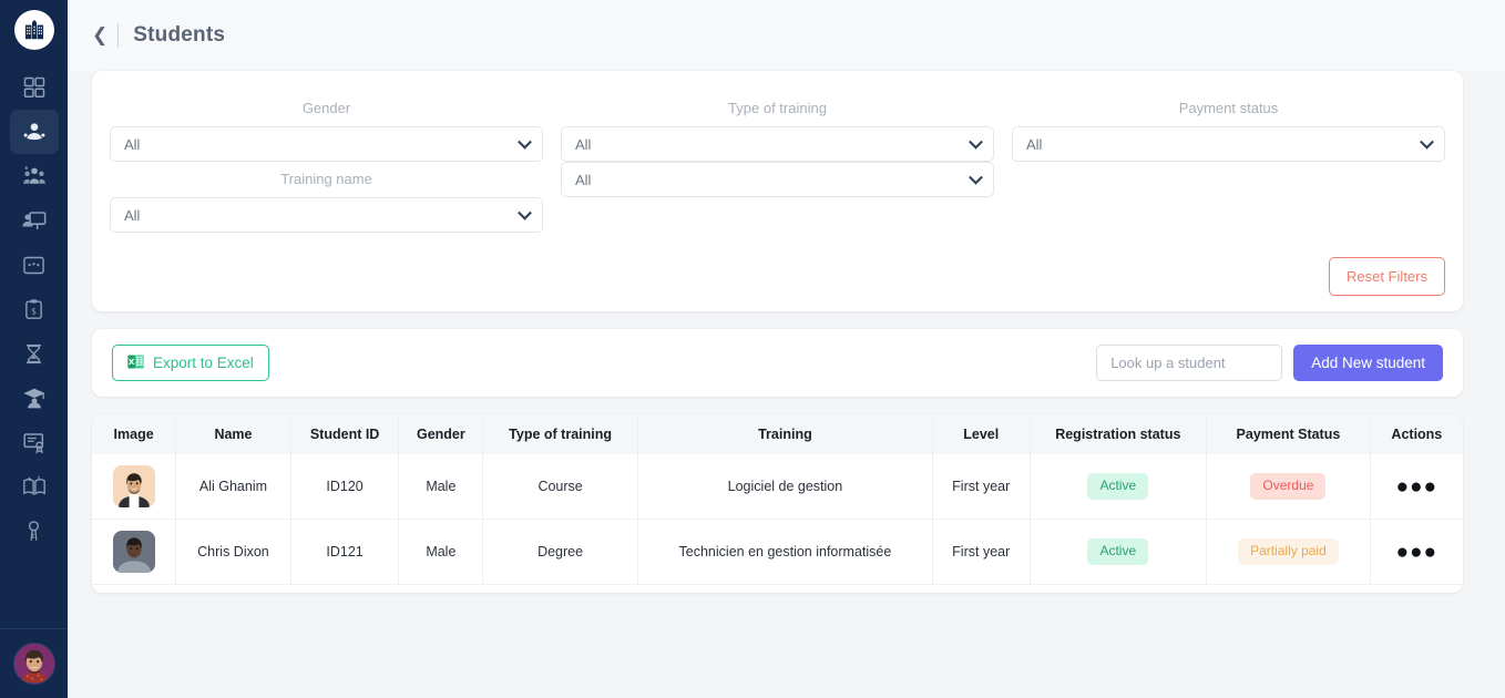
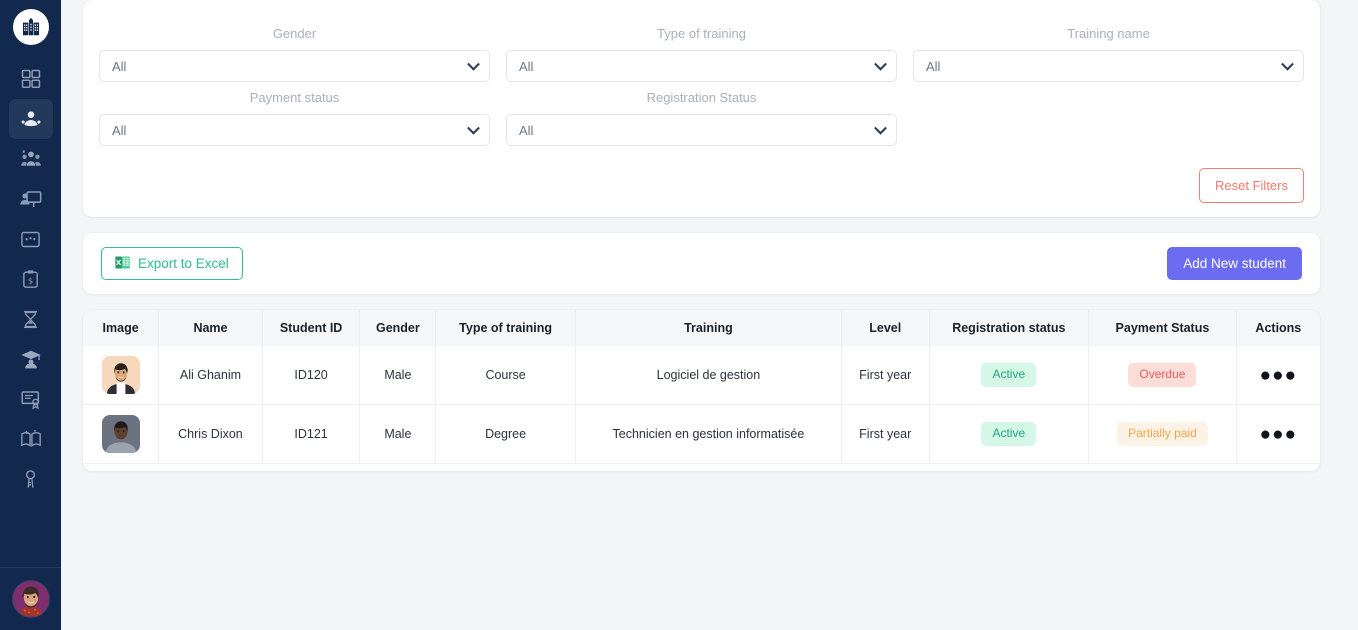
  $
- ❮
- Students
  Gender
  All
  Type of training
  All
- Payment status
+ Training name
  All
- Training name
+ Payment status
  All
+ Registration Status
  All
  Reset Filters
  X
  Export to Excel
- Look up a student
  Add New student
  Image	Name	Student ID	Gender	Type of training	Training	Level	Registration status	Payment Status	Actions
  	Ali Ghanim	ID120	Male	Course	Logiciel de gestion	First year	Active	Overdue	●●●
  	Chris Dixon	ID121	Male	Degree	Technicien en gestion informatisée	First year	Active	Partially paid	●●●
